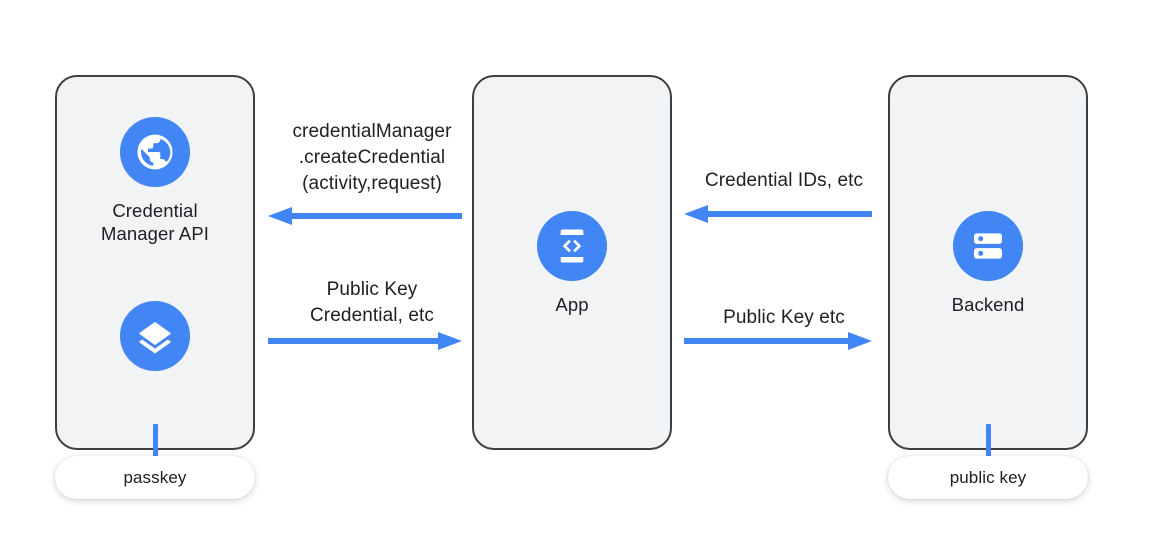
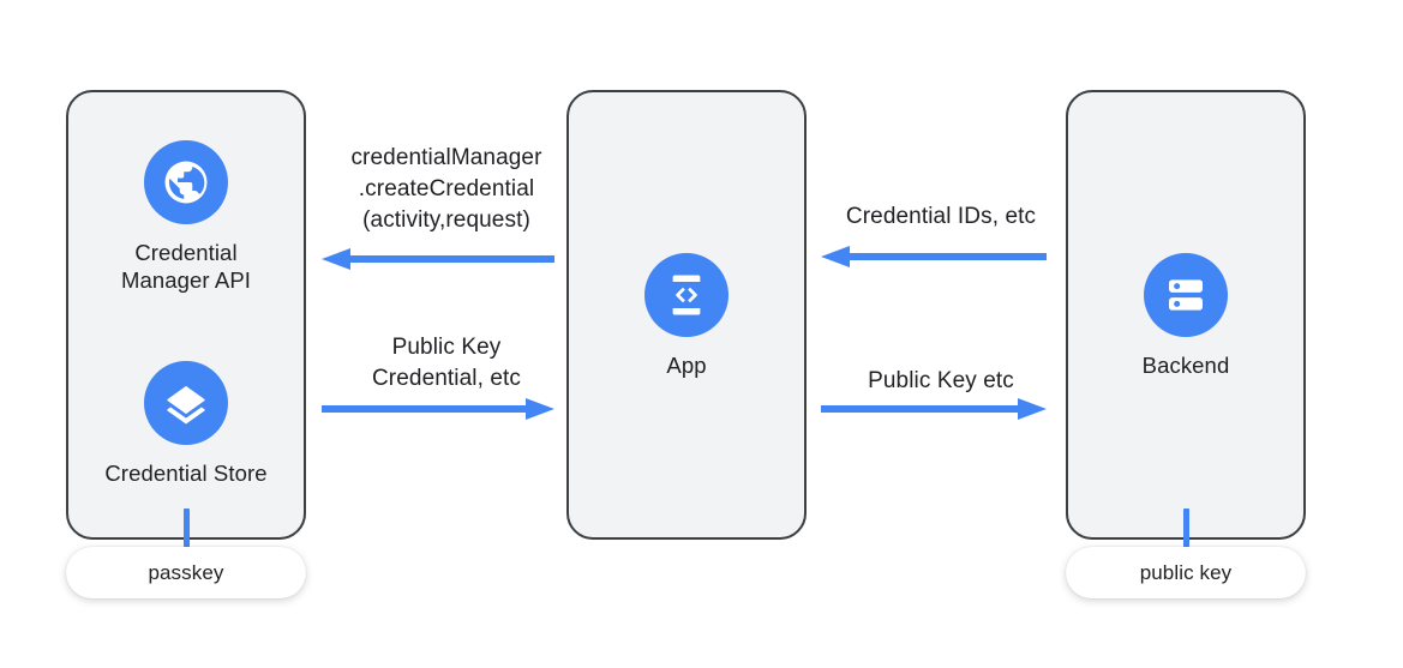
  Credential
  Manager API
+ Credential Store
  passkey
  App
  Backend
  public key
  credentialManager
  .createCredential
  (activity,request)
  Public Key
  Credential, etc
  Credential IDs, etc
  Public Key etc
